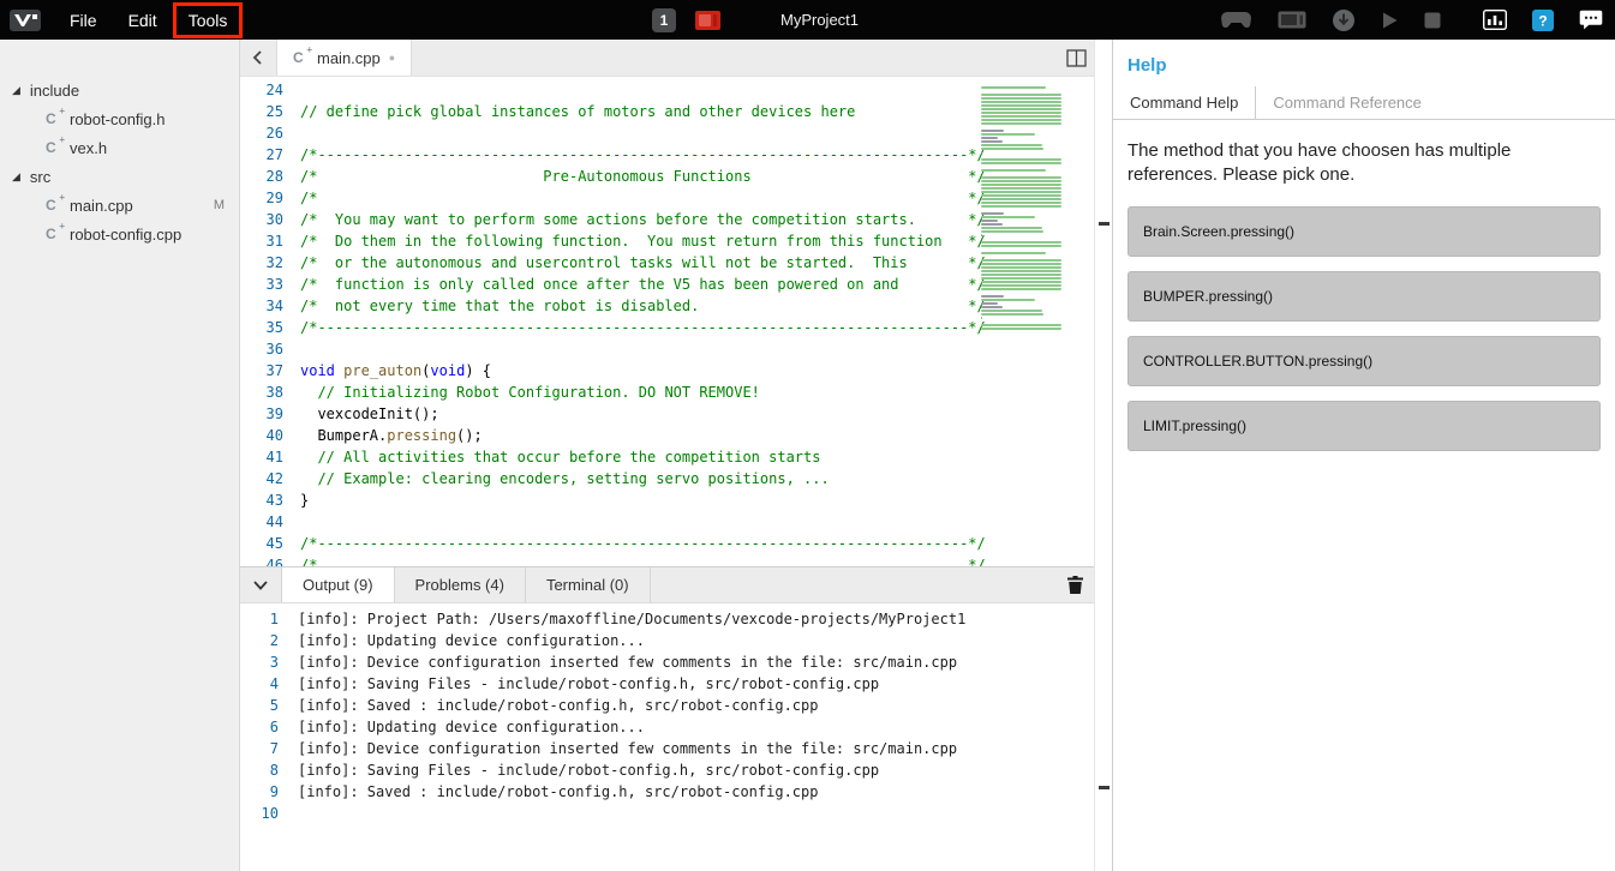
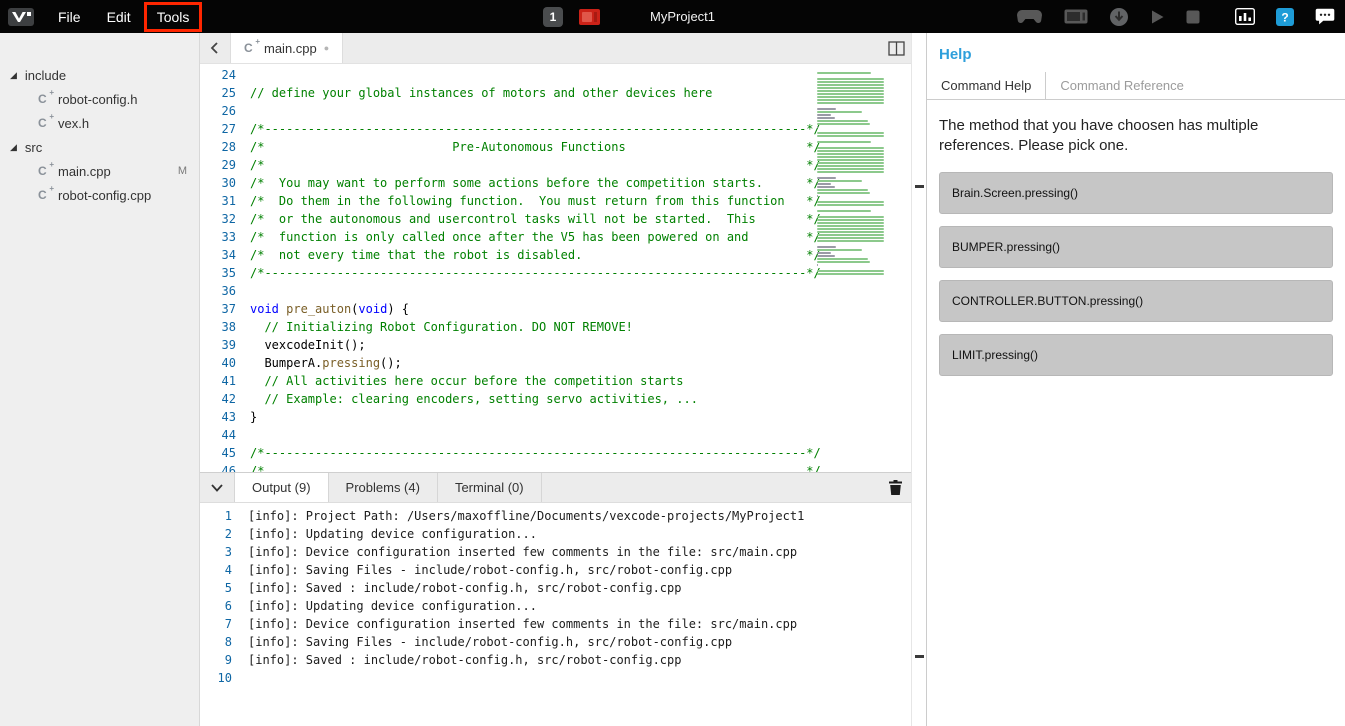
  File
  Edit
  Tools
  1
  MyProject1
  ?
  ◢
  include
  C
  robot-config.h
  C
  vex.h
  ◢
  src
  C
  main.cpp
  M
  C
  robot-config.cpp
  C
  main.cpp
  ●
  24
  25
- // define pick global instances of motors and other devices here
+ // define your global instances of motors and other devices here
  26
  27
  /*---------------------------------------------------------------------------*/
  28
  /* Pre-Autonomous Functions *
  29
  /* *
  30
  /* You may want to perform some actions before the competition starts. *
  31
  /* Do them in the following function. You must return from this function *
  32
  /* or the autonomous and usercontrol tasks will not be started. This *
  33
  /* function is only called once after the V5 has been powered on and *
  34
  /* not every time that the robot is disabled. *
  35
  /*---------------------------------------------------------------------------*
  36
  37
  void pre_auton(void) {
  38
  // Initializing Robot Configuration. DO NOT REMOVE!
  39
  vexcodeInit();
  40
  BumperA.pressing();
  41
- // All activities that occur before the competition starts
+ // All activities here occur before the competition starts
  42
- // Example: clearing encoders, setting servo positions, ...
+ // Example: clearing encoders, setting servo activities, ...
  43
  }
  44
  45
  /*---------------------------------------------------------------------------*/
  46
  /* */
  Output (9)
  Problems (4)
  Terminal (0)
  1
  [info]: Project Path: /Users/maxoffline/Documents/vexcode-projects/MyProject1
  2
  [info]: Updating device configuration...
  3
  [info]: Device configuration inserted few comments in the file: src/main.cpp
  4
  [info]: Saving Files - include/robot-config.h, src/robot-config.cpp
  5
  [info]: Saved : include/robot-config.h, src/robot-config.cpp
  6
  [info]: Updating device configuration...
  7
  [info]: Device configuration inserted few comments in the file: src/main.cpp
  8
  [info]: Saving Files - include/robot-config.h, src/robot-config.cpp
  9
  [info]: Saved : include/robot-config.h, src/robot-config.cpp
  10
  Help
  Command Help
  Command Reference
  The method that you have choosen has multiple references. Please pick one.
  Brain.Screen.pressing()
  BUMPER.pressing()
  CONTROLLER.BUTTON.pressing()
  LIMIT.pressing()
